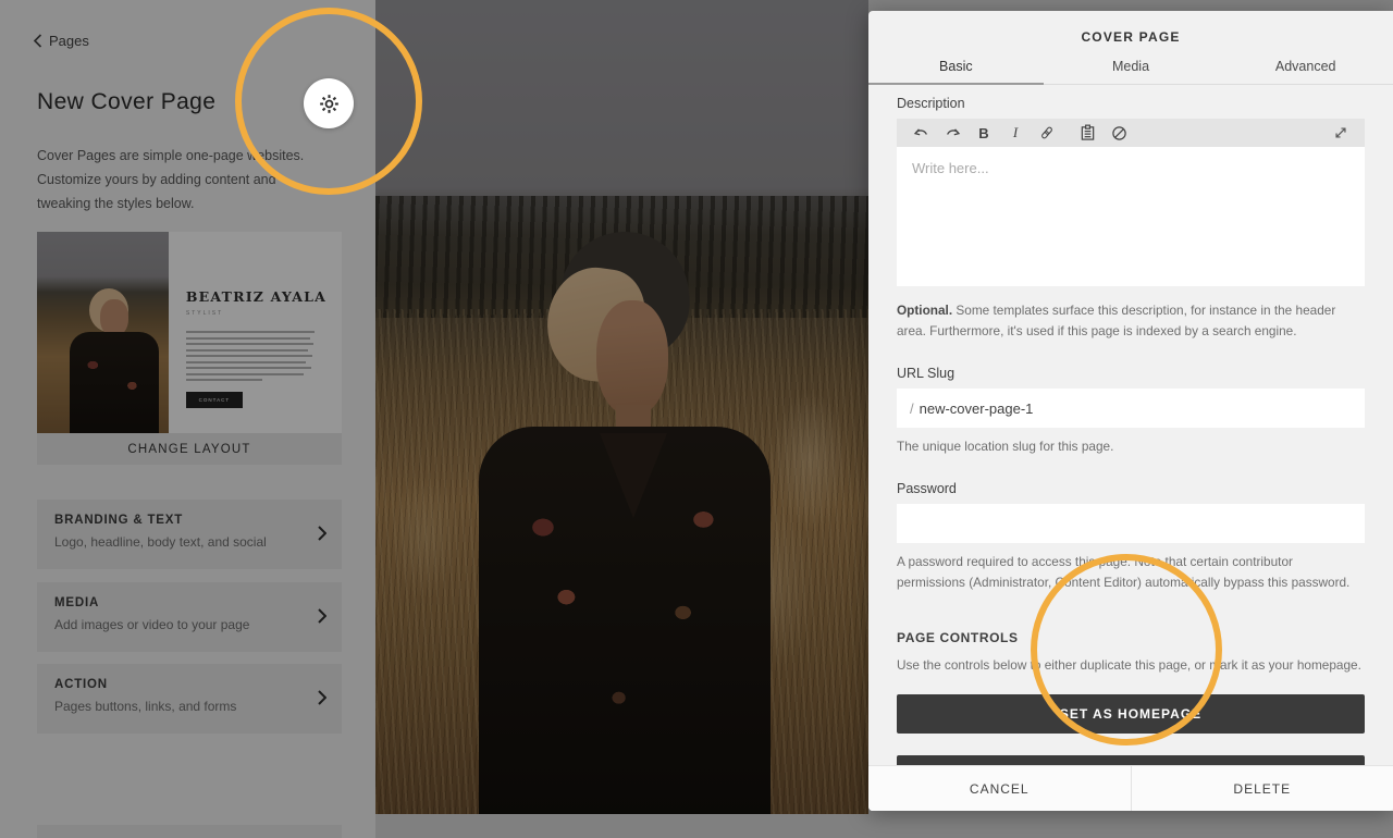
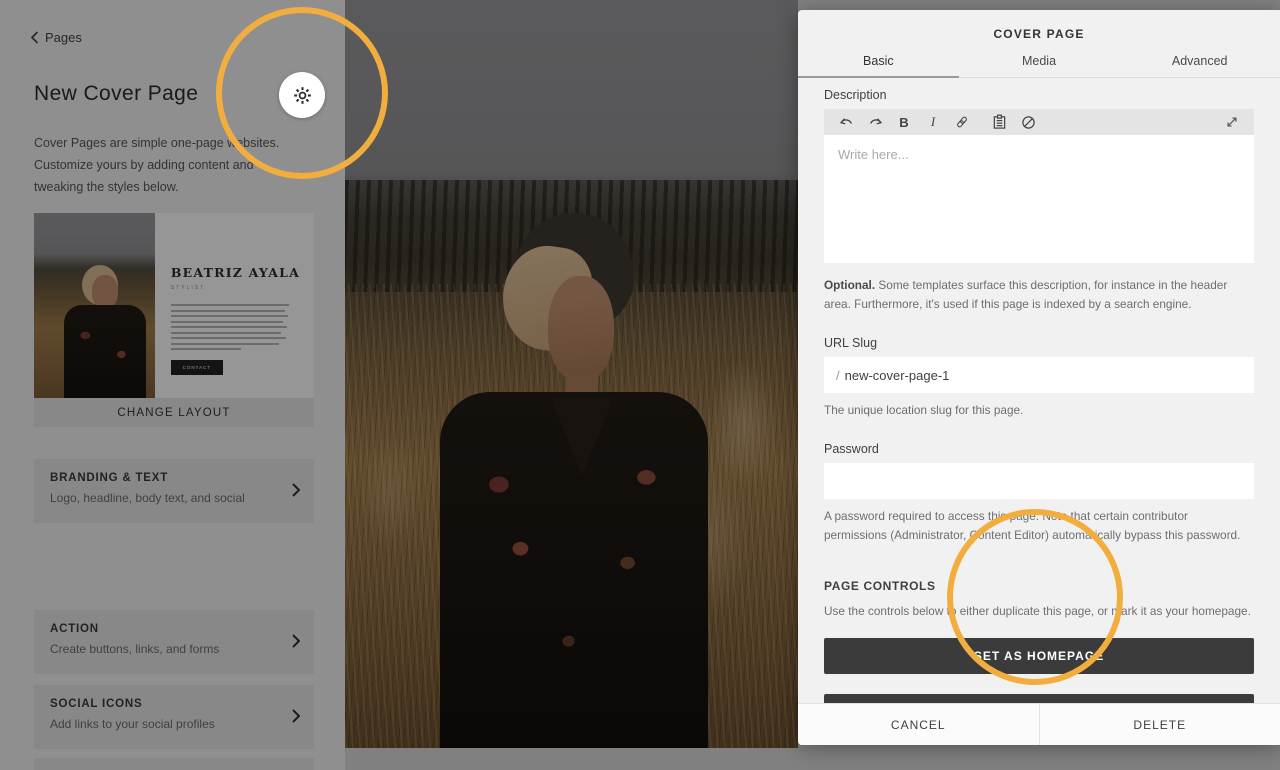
  Pages
  New Cover Page
  Cover Pages are simple one-page websites. Customize yours by adding content and tweaking the styles below.
  BEATRIZ AYALA
  CHANGE LAYOUT
  BRANDING & TEXT
  Logo, headline, body text, and social
- MEDIA
- Add images or video to your page
  ACTION
- Pages buttons, links, and forms
+ Create buttons, links, and forms
+ SOCIAL ICONS
+ Add links to your social profiles
  COVER PAGE
  Basic
  Media
  Advanced
  Description
  B
  I
  Write here...
  Optional. Some templates surface this description, for instance in the header area. Furthermore, it's used if this page is indexed by a search engine.
  URL Slug
  /
  new-cover-page-1
  The unique location slug for this page.
  Password
  A password required to access this page. Note that certain contributor permissions (Administrator, Content Editor) automatically bypass this password.
  PAGE CONTROLS
  Use the controls below to either duplicate this page, or mark it as your homepage.
  CANCEL
  DELETE
